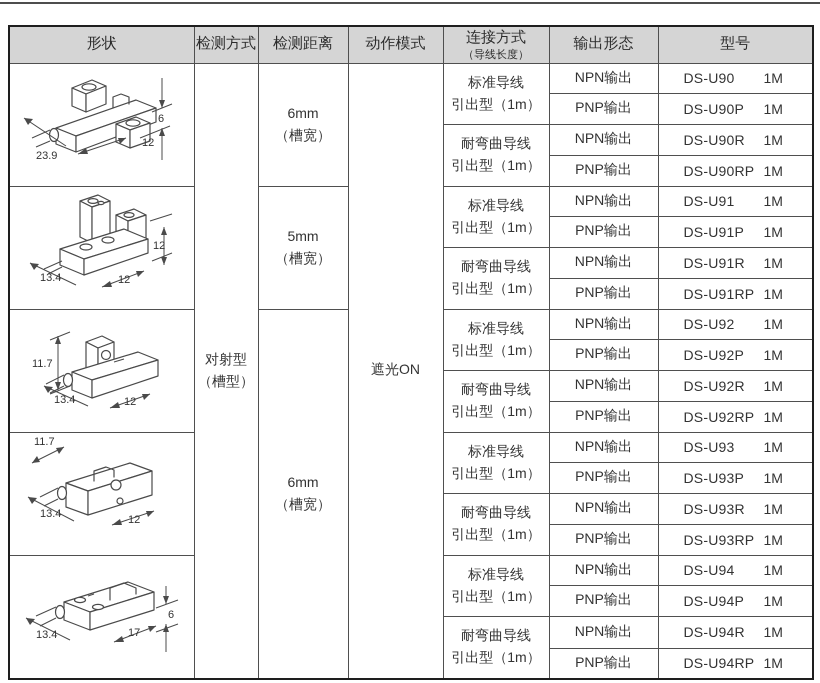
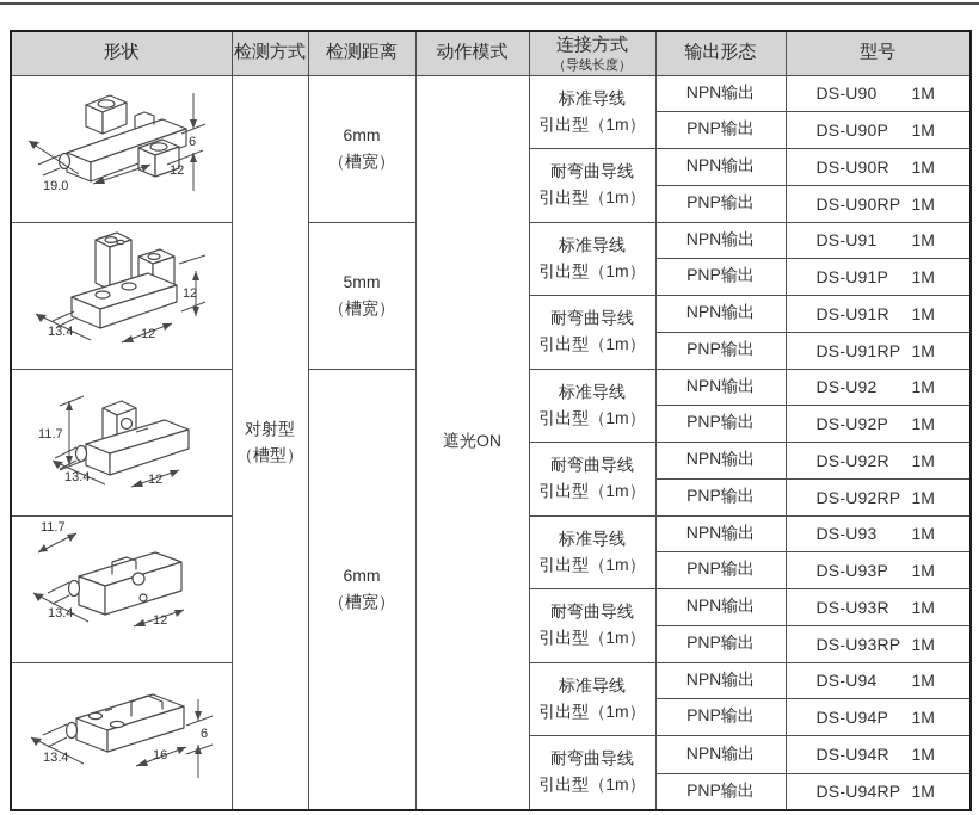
  形状	检测方式	检测距离	动作模式	连接方式 （导线长度）	输出形态	型号
- 23.9 6 12	对射型 （槽型）	6mm （槽宽）	遮光ON	标准导线 引出型（1m）	NPN输出	DS-U90 1M
+ 19.0 6 12	对射型 （槽型）	6mm （槽宽）	遮光ON	标准导线 引出型（1m）	NPN输出	DS-U90 1M
  PNP输出	DS-U90P 1M
  耐弯曲导线 引出型（1m）	NPN输出	DS-U90R 1M
  PNP输出	DS-U90RP 1M
  13.4 12 12	5mm （槽宽）	标准导线 引出型（1m）	NPN输出	DS-U91 1M
  PNP输出	DS-U91P 1M
  耐弯曲导线 引出型（1m）	NPN输出	DS-U91R 1M
  PNP输出	DS-U91RP 1M
  11.7 13.4 12	6mm （槽宽）	标准导线 引出型（1m）	NPN输出	DS-U92 1M
  PNP输出	DS-U92P 1M
  耐弯曲导线 引出型（1m）	NPN输出	DS-U92R 1M
  PNP输出	DS-U92RP 1M
  11.7 13.4 12	标准导线 引出型（1m）	NPN输出	DS-U93 1M
  PNP输出	DS-U93P 1M
  耐弯曲导线 引出型（1m）	NPN输出	DS-U93R 1M
  PNP输出	DS-U93RP 1M
- 13.4 17 6	标准导线 引出型（1m）	NPN输出	DS-U94 1M
+ 13.4 16 6	标准导线 引出型（1m）	NPN输出	DS-U94 1M
  PNP输出	DS-U94P 1M
  耐弯曲导线 引出型（1m）	NPN输出	DS-U94R 1M
  PNP输出	DS-U94RP 1M
